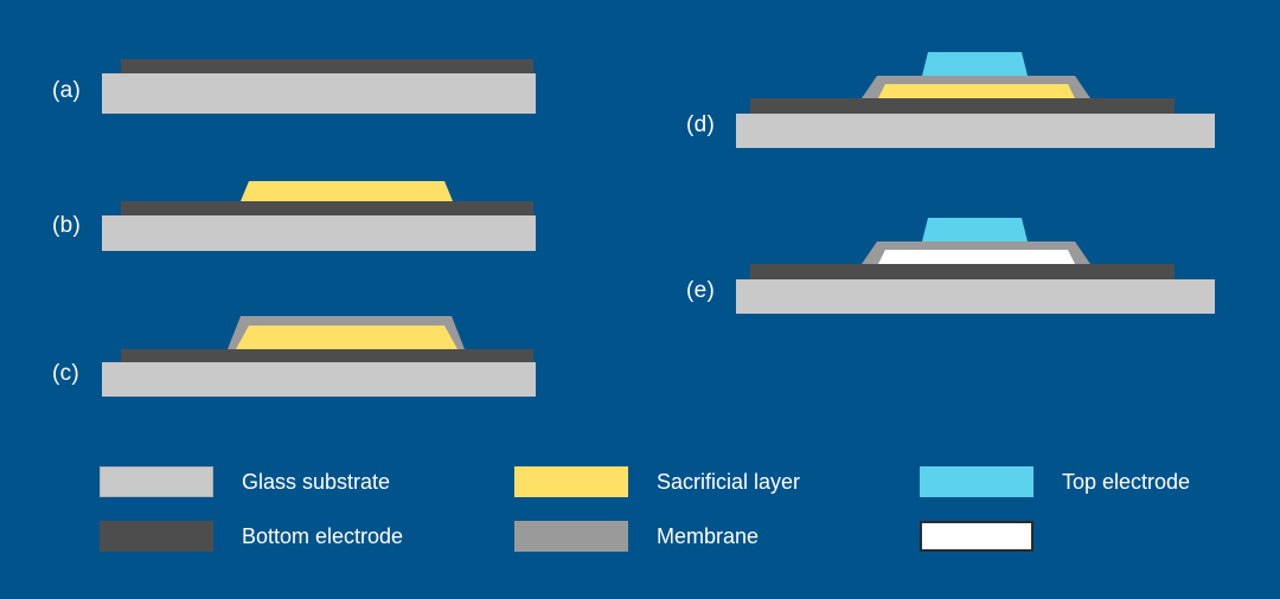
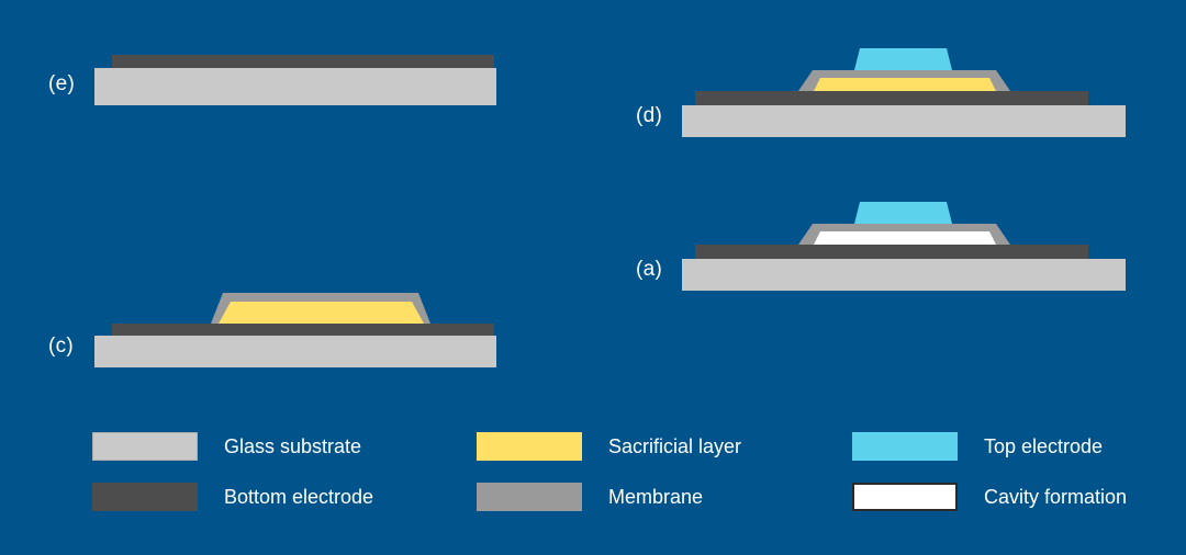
- (a)
+ (e)
- (b)
  (c)
  (d)
- (e)
+ (a)
  Glass substrate
  Bottom electrode
  Sacrificial layer
  Membrane
  Top electrode
+ Cavity formation
